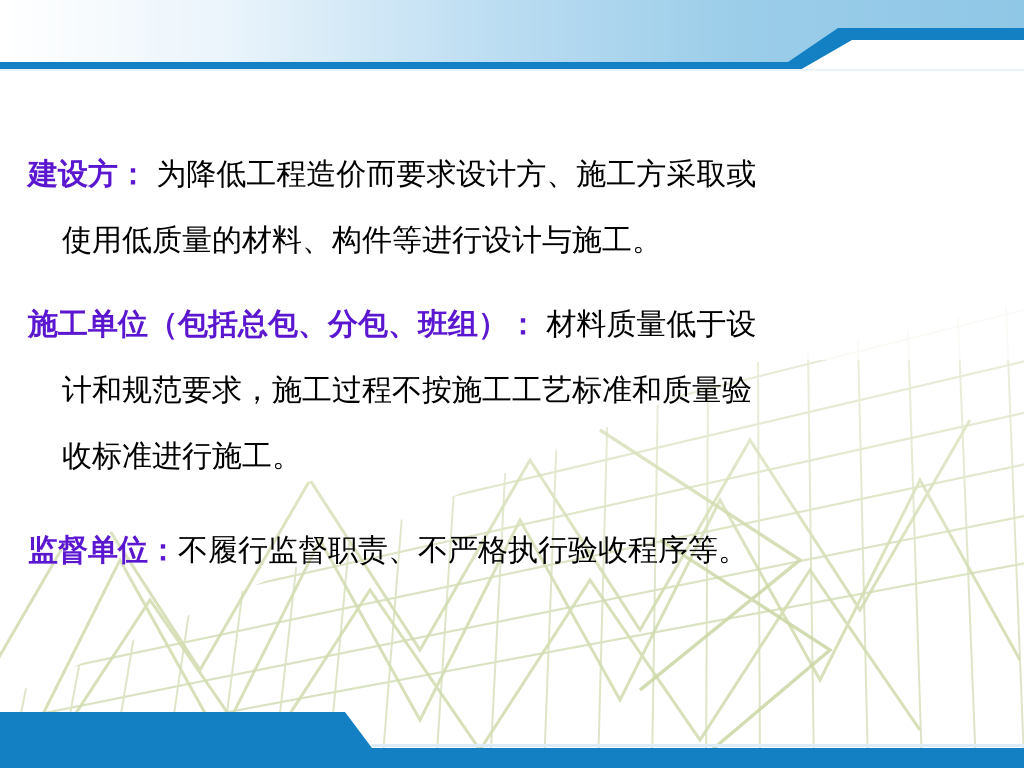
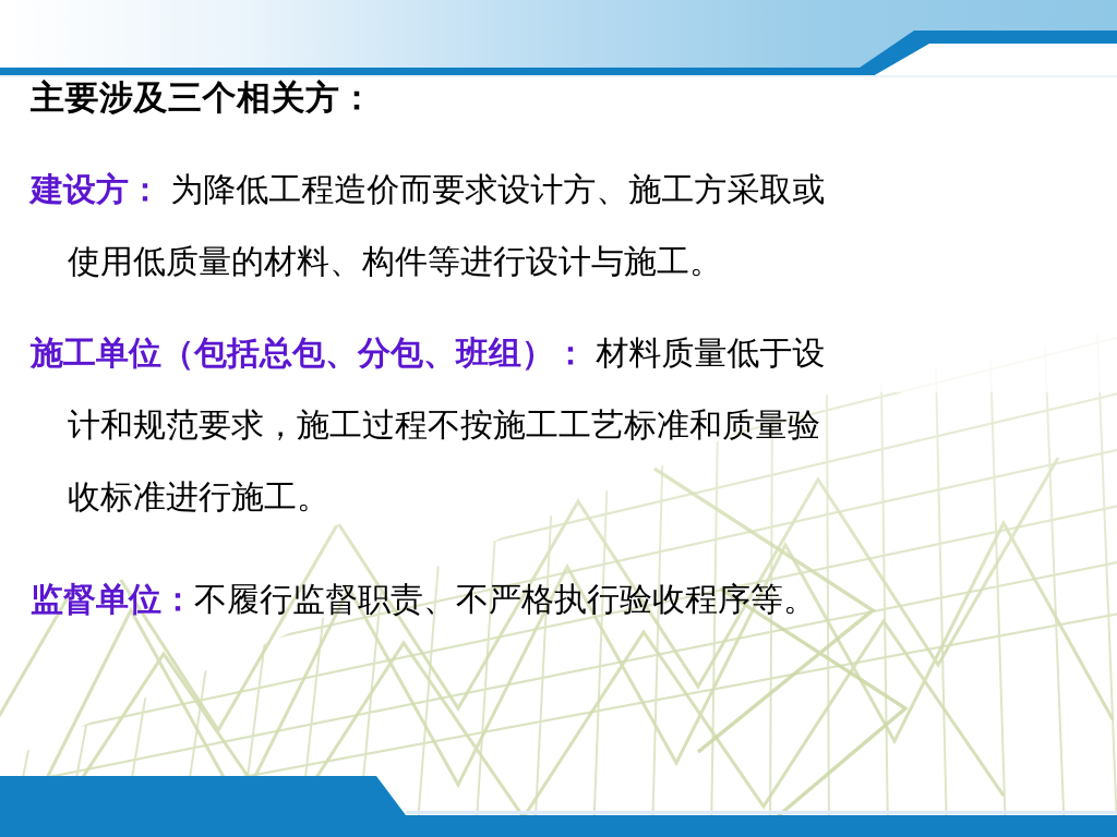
+ 主要涉及三个相关方：
  建设方： 为降低工程造价而要求设计方、施工方采取或
  使用低质量的材料、构件等进行设计与施工。
  施工单位（包括总包、分包、班组）： 材料质量低于设
  计和规范要求，施工过程不按施工工艺标准和质量验
  收标准进行施工。
  监督单位：不履行监督职责、不严格执行验收程序等。
